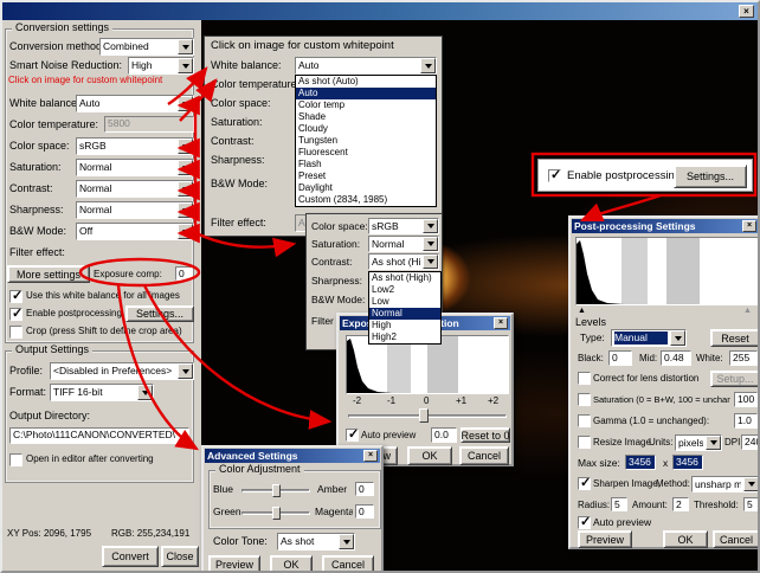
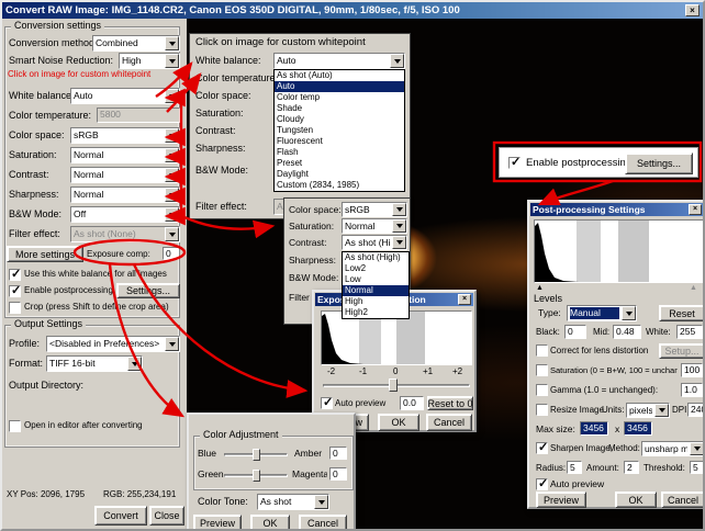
+ Convert RAW Image: IMG_1148.CR2, Canon EOS 350D DIGITAL, 90mm, 1/80sec, f/5, ISO 100
  ×
  Conversion settings
  Conversion metho
  Combined
  Smart Noise Reduction:
  High
  Click on image for custom whitepoint
  White balance
  Auto
  Color temperature:
  5800
  Color space:
  sRGB
  Saturation:
  Normal
  Contrast:
  Normal
  Sharpness:
  Normal
  B&W Mode:
  Off
  Filter effect:
+ As shot (None)
  More settings
  Exposure comp:
  0
  Use this white balanc for allmages
  Enable postprocessing
  Settigs...
  Crop (press Shift to define crop area)
  Output Settings
  Profile:
  <Disabled in Prefeences>
  Format:
  TIFF 16-bit
  Output Directory:
- C:\Photo\111CANON\CONVERTED\
  Open in editor after converting
  XY Pos: 2096, 1795
  RGB: 255,234,191
  Convert
  Close
  Click on image for custom whitepoint
  White balance:
  Auto
  Color temperatur
  Color space:
  Saturation:
  Contrast:
  Sharpness:
  B&W Mode:
  Filter effect:
  As shot (Auto)
  Auto
  Color temp
  Shade
  Cloudy
  Tungsten
  Fluorescent
  Flash
  Preset
  Daylight
  Custom (2834, 1985)
  Color space:
  sRGB
  Saturation:
  Normal
  Contrast:
  As shot (Hi
  Sharpness:
  B&W Mode:
  As shot (High)
  Low2
  Low
  Normal
  High
  High2
  -2
  -1
  0
  +1
  +2
  Auto preview
  0.0
  Reset to 0
  OK
  Cancel
- Advanced Settings
  Color Adjustment
  Blue
  Amber
  0
  Green
  Magenta
  0
  Color Tone:
  As shot
  Preview
  OK
  Cancel
  Enable postprocessin
  Settings...
  Post-processing Settings
  Levels
  Type:
  Manual
  Reset
  Black:
  0
  Mid:
  0.48
  White:
  255
  Correct for lens distortion
  Setup...
  Saturation (0 = B+W, 100 = unchan
  100
  Gamma (1.0 = unchanged):
  1.0
  Resize Image
  Units:
  pixels
  DPI
  Max size:
  3456
  x
  3456
  Sharpen Image,
  Method:
  unsharp m
  Radius:
  5
  Amount:
  2
  Threshold:
  5
  Auto preview
  Preview
  OK
  Cancel
